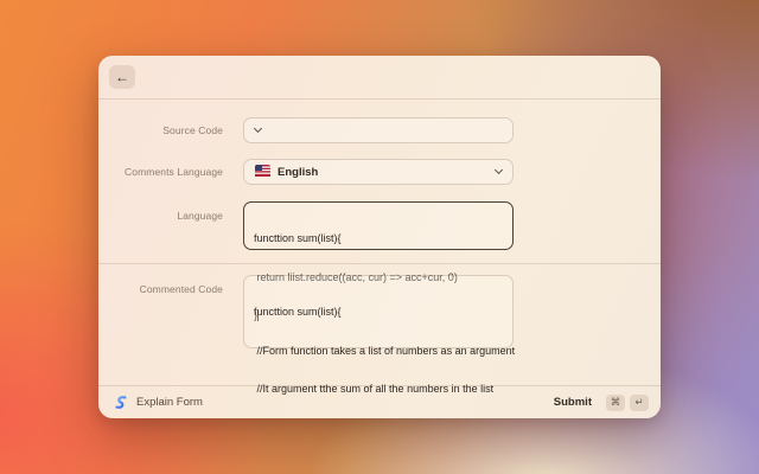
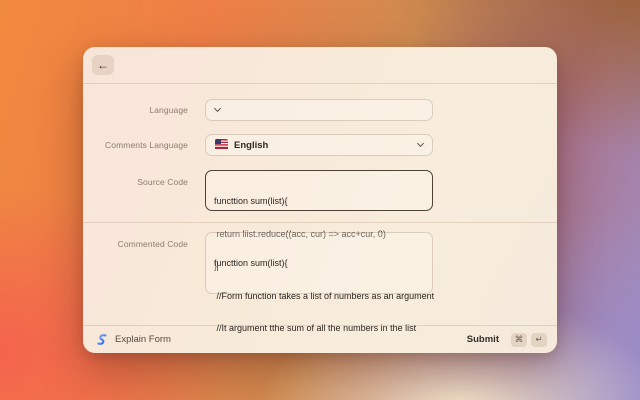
  ←
- Source Code
+ Language
  Comments Language
  English
- Language
+ Source Code
  functtion sum(list){
  return liist.reduce((acc, cur) => acc+cur, 0)
  }
  Commented Code
  functtion sum(list){
  //Form function takes a list of numbers as an argument
  //It argument tthe sum of all the numbers in the list
  Explain Form
  Submit
  ⌘
  ↵
